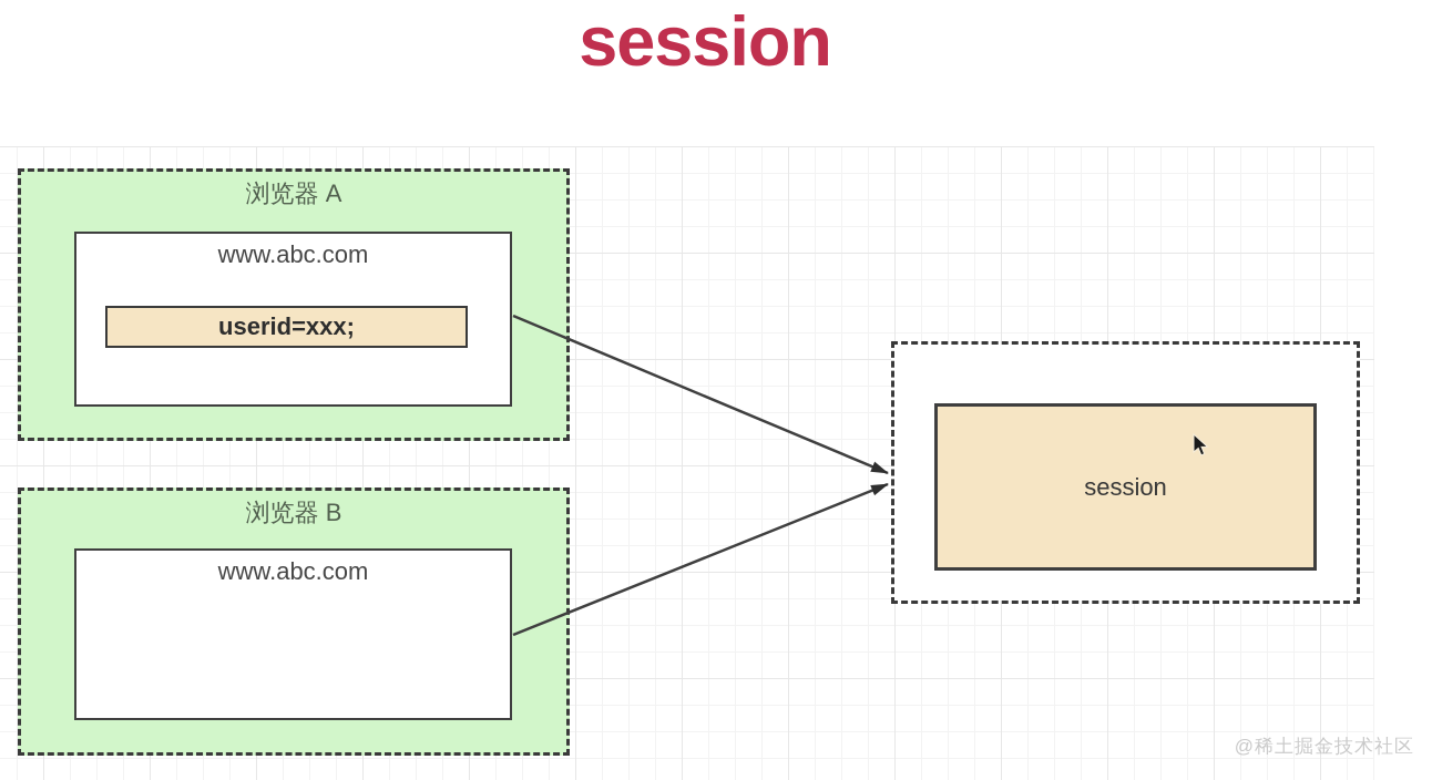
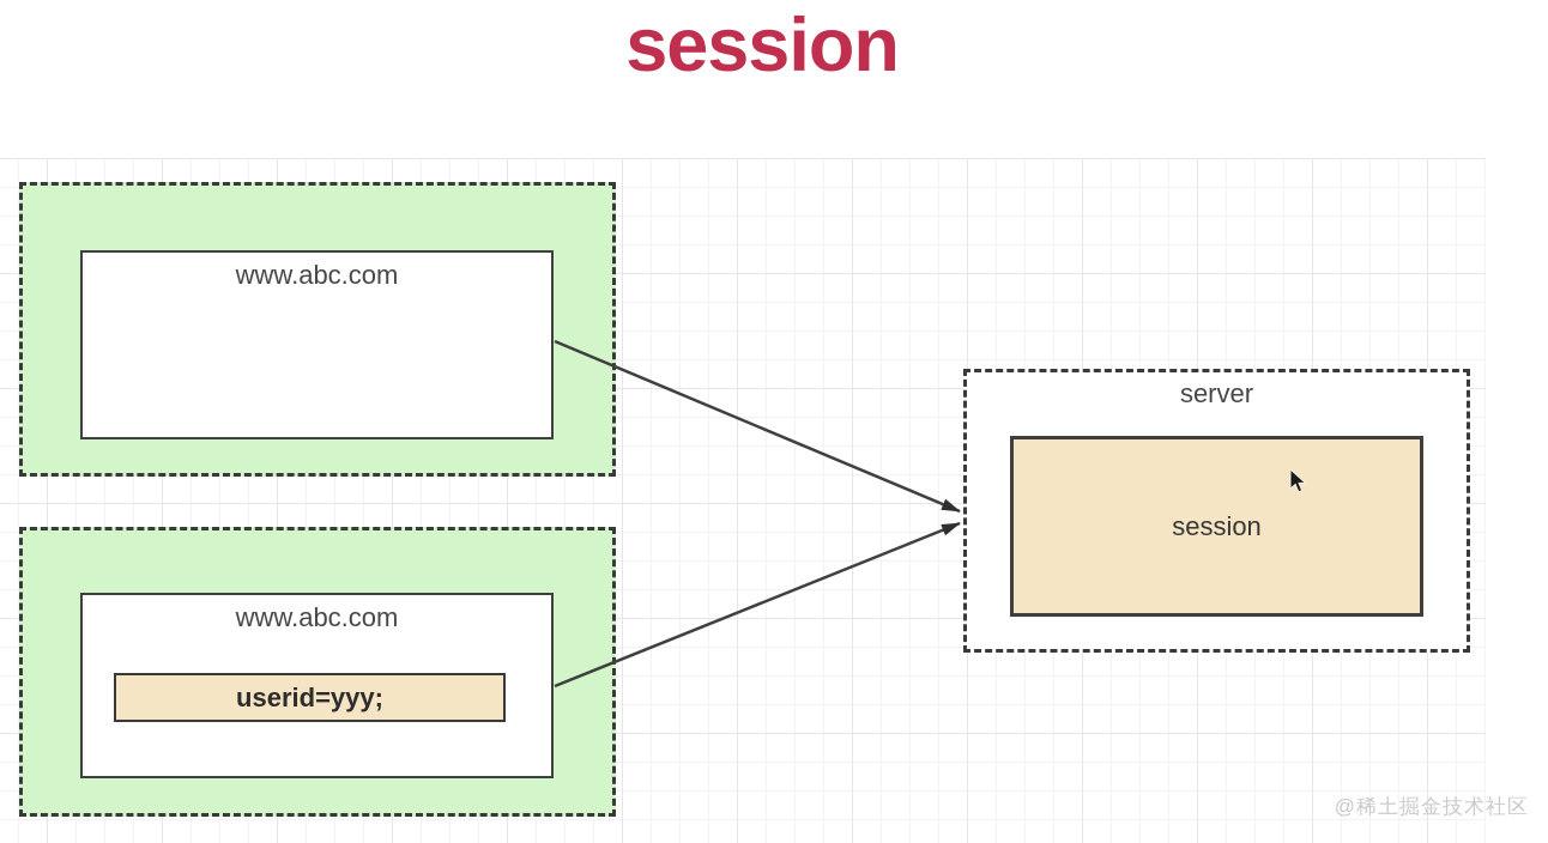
  session
- 浏览器 A
  www.abc.com
- userid=xxx;
- 浏览器 B
  www.abc.com
+ userid=yyy;
+ server
  session
  @稀土掘金技术社区
